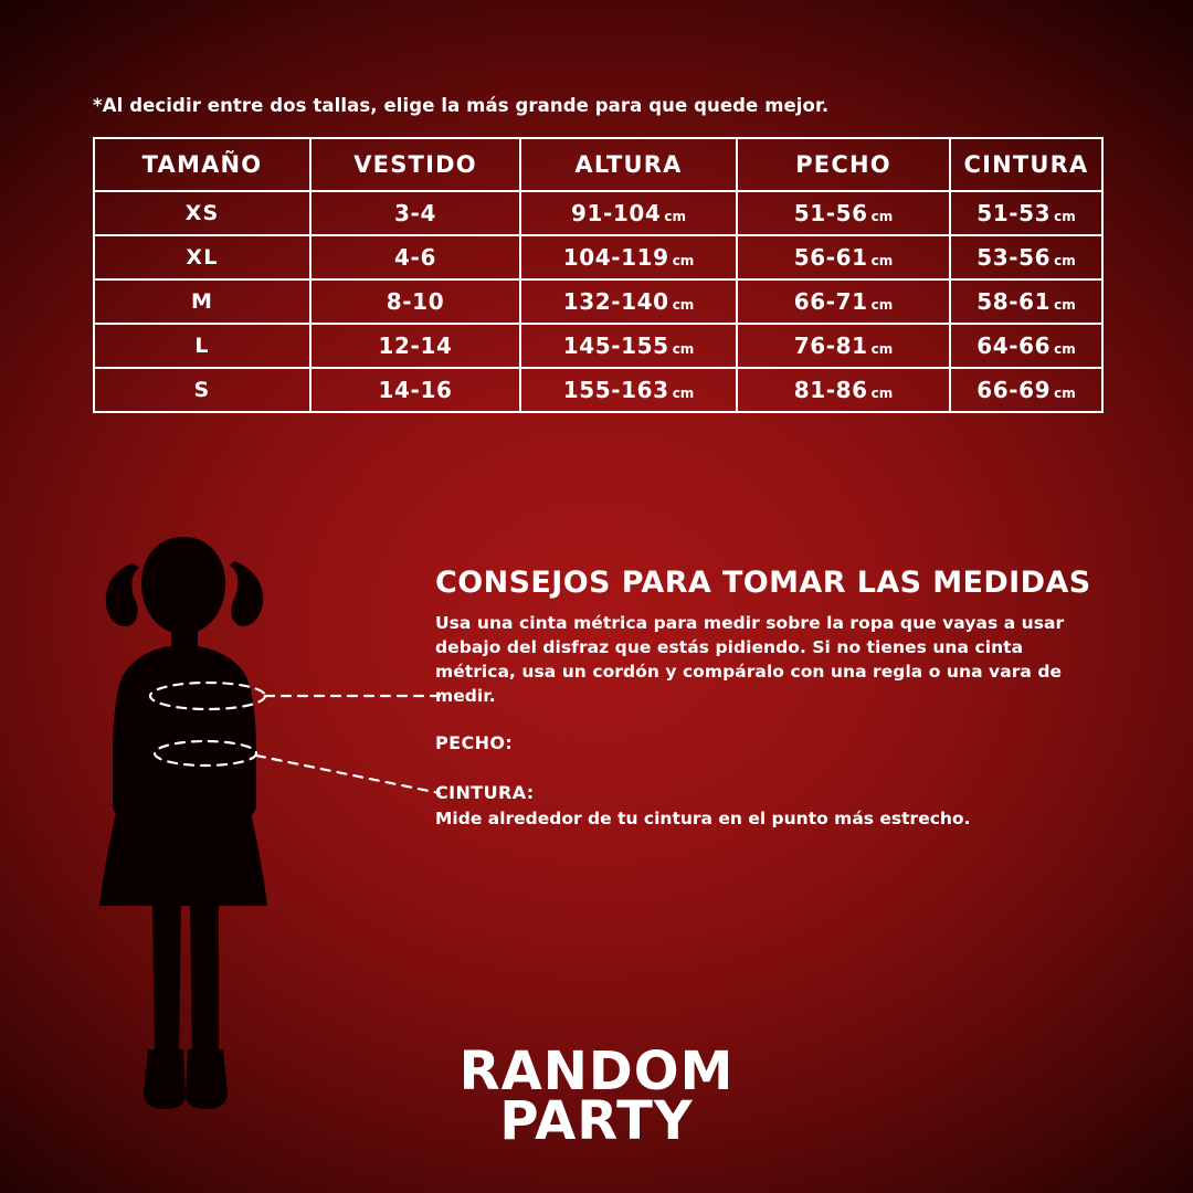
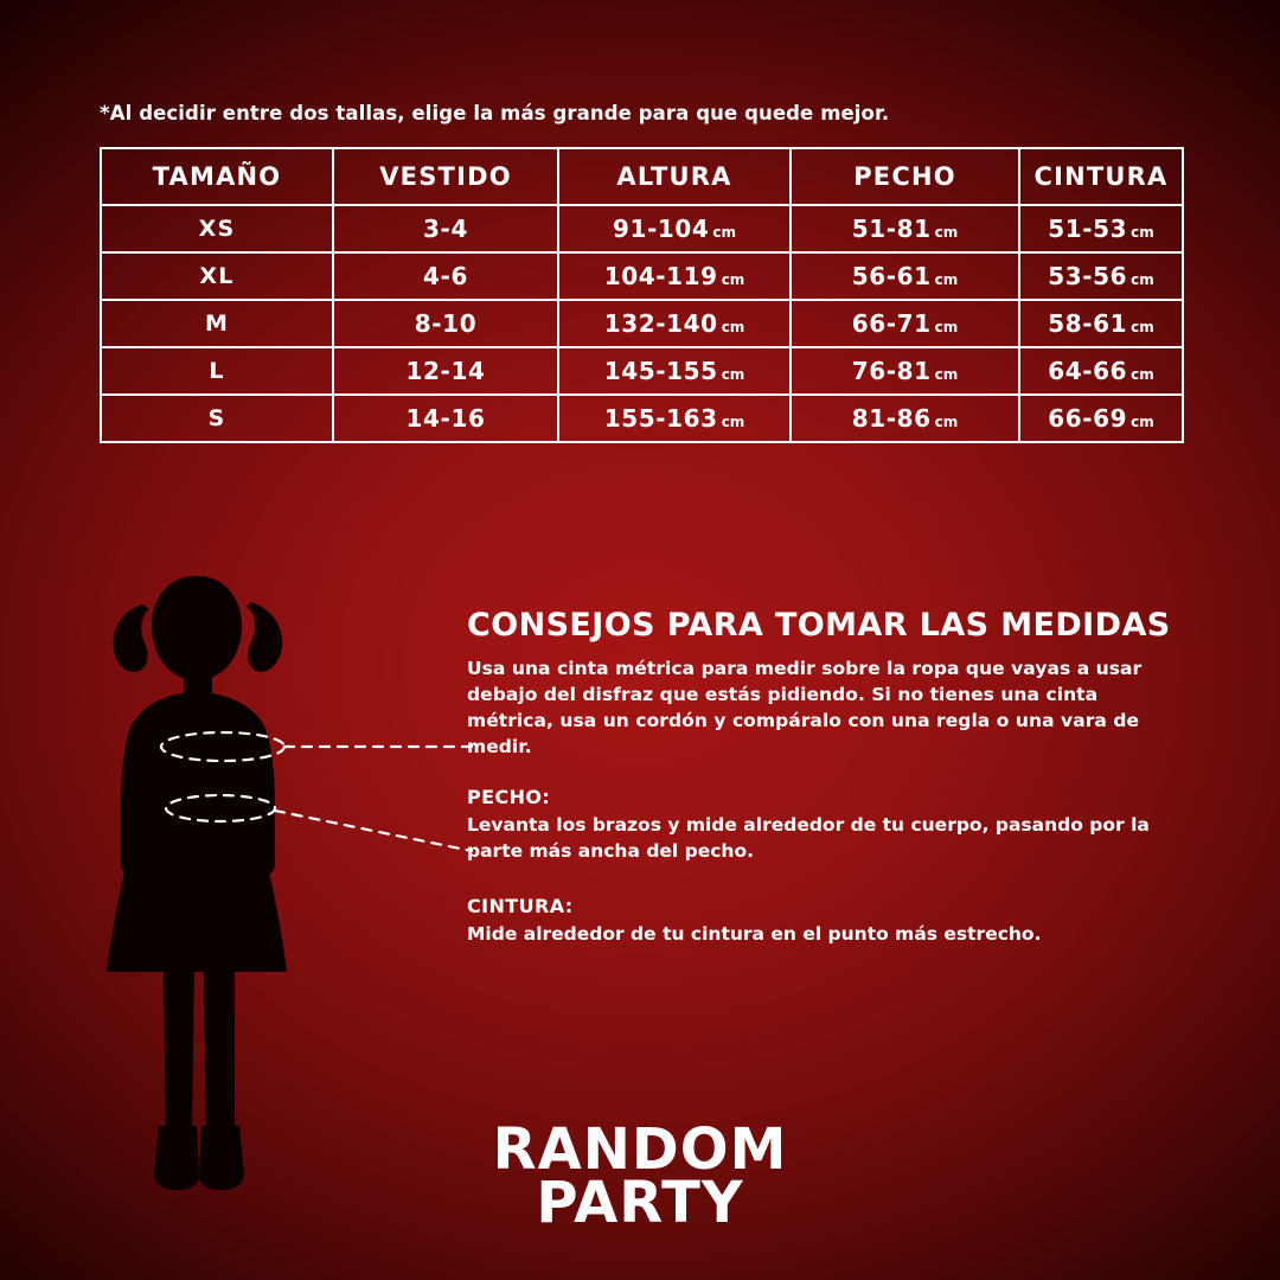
  *Al decidir entre dos tallas, elige la más grande para que quede mejor.
  TAMAÑO	VESTIDO	ALTURA	PECHO	CINTURA
- XS	3-4	91-104 cm	51-56 cm	51-53 cm
+ XS	3-4	91-104 cm	51-81 cm	51-53 cm
  XL	4-6	104-119 cm	56-61 cm	53-56 cm
  M	8-10	132-140 cm	66-71 cm	58-61 cm
  L	12-14	145-155 cm	76-81 cm	64-66 cm
  S	14-16	155-163 cm	81-86 cm	66-69 cm
  CONSEJOS PARA TOMAR LAS MEDIDAS
  Usa una cinta métrica para medir sobre la ropa que vayas a usar debajo del disfraz que estás pidiendo. Si no tienes una cinta métrica, usa un cordón y compáralo con una regla o una vara de medir.
  PECHO:
+ Levanta los brazos y mide alrededor de tu cuerpo, pasando por la parte más ancha del pecho.
  CINTURA:
  Mide alrededor de tu cintura en el punto más estrecho.
  RANDOM
  PARTY
